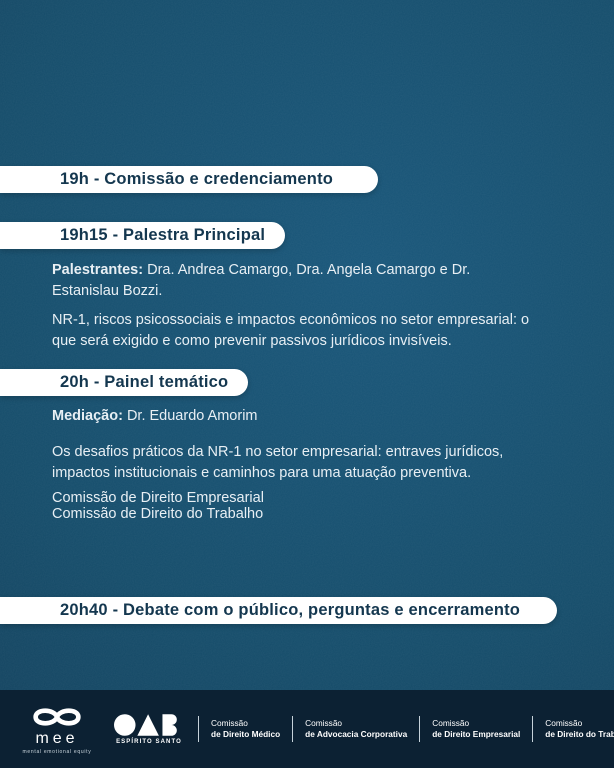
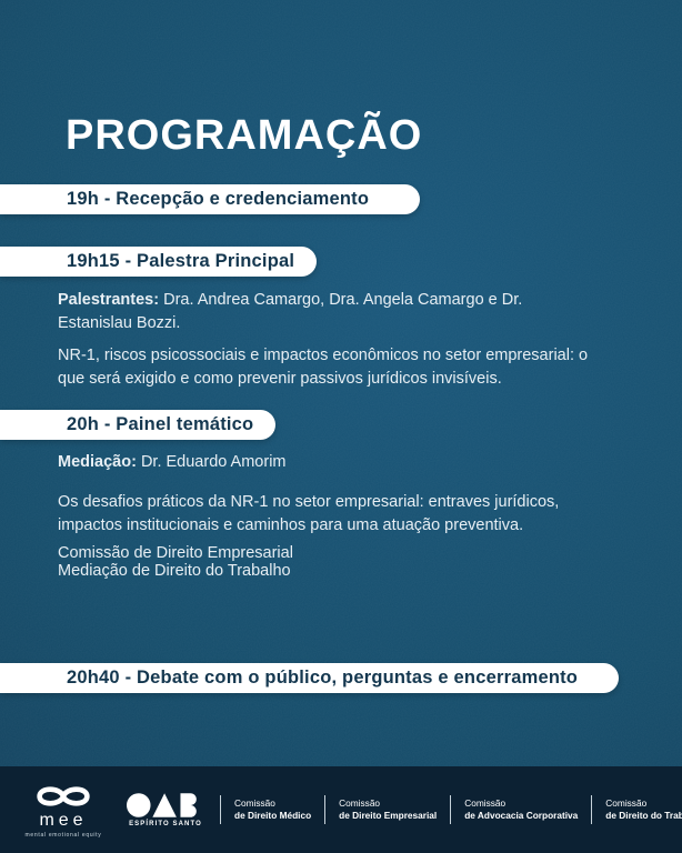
+ PROGRAMAÇÃO
- 19h - Comissão e credenciamento
+ 19h - Recepção e credenciamento
  19h15 - Palestra Principal
  Palestrantes: Dra. Andrea Camargo, Dra. Angela Camargo e Dr.
  Estanislau Bozzi.
  NR-1, riscos psicossociais e impactos econômicos no setor empresarial: o
  que será exigido e como prevenir passivos jurídicos invisíveis.
  20h - Painel temático
  Mediação: Dr. Eduardo Amorim
  Os desafios práticos da NR-1 no setor empresarial: entraves jurídicos,
  impactos institucionais e caminhos para uma atuação preventiva.
  Comissão de Direito Empresarial
- Comissão de Direito do Trabalho
+ Mediação de Direito do Trabalho
  20h40 - Debate com o público, perguntas e encerramento
  mee
  Comissão
  de Direito Médico
  Comissão
- de Advocacia Corporativa
+ de Direito Empresarial
  Comissão
- de Direito Empresarial
+ de Advocacia Corporativa
  Comissão
  de Direito do Trab
